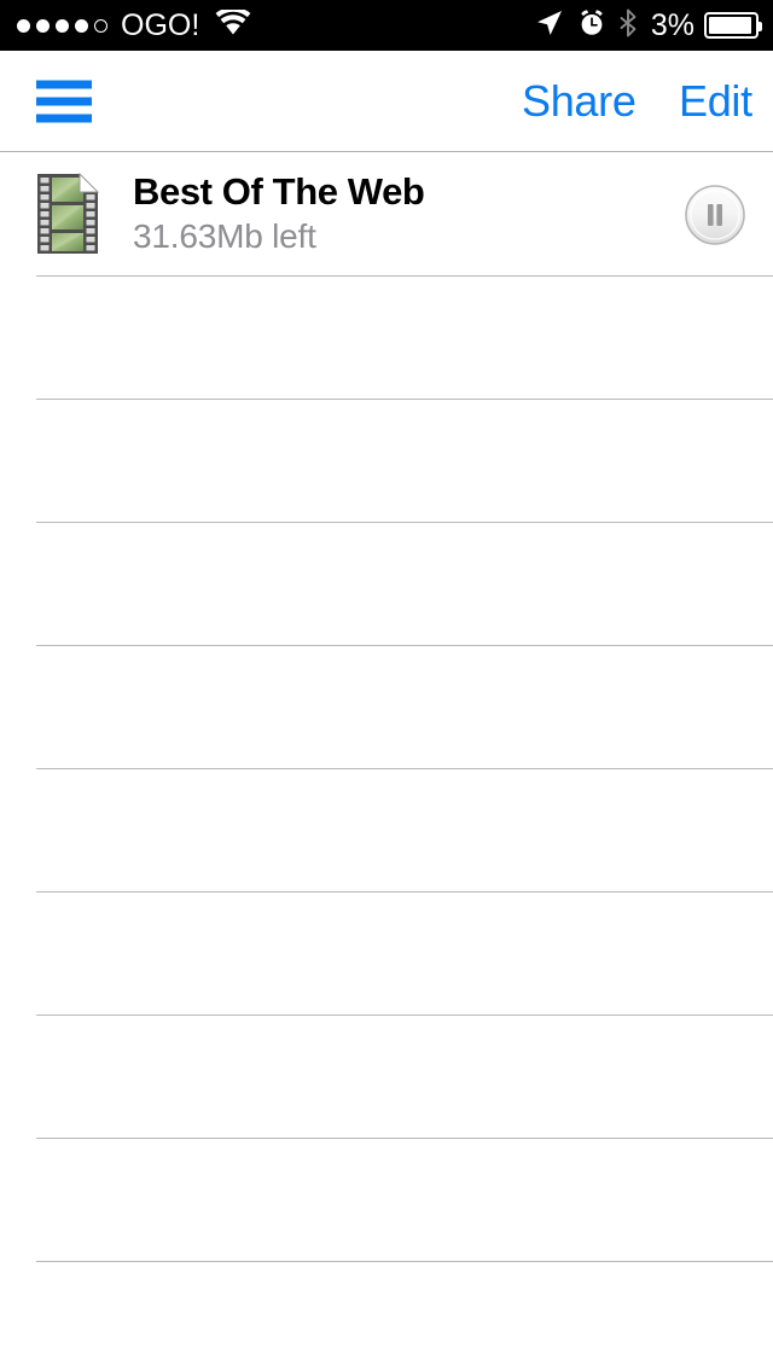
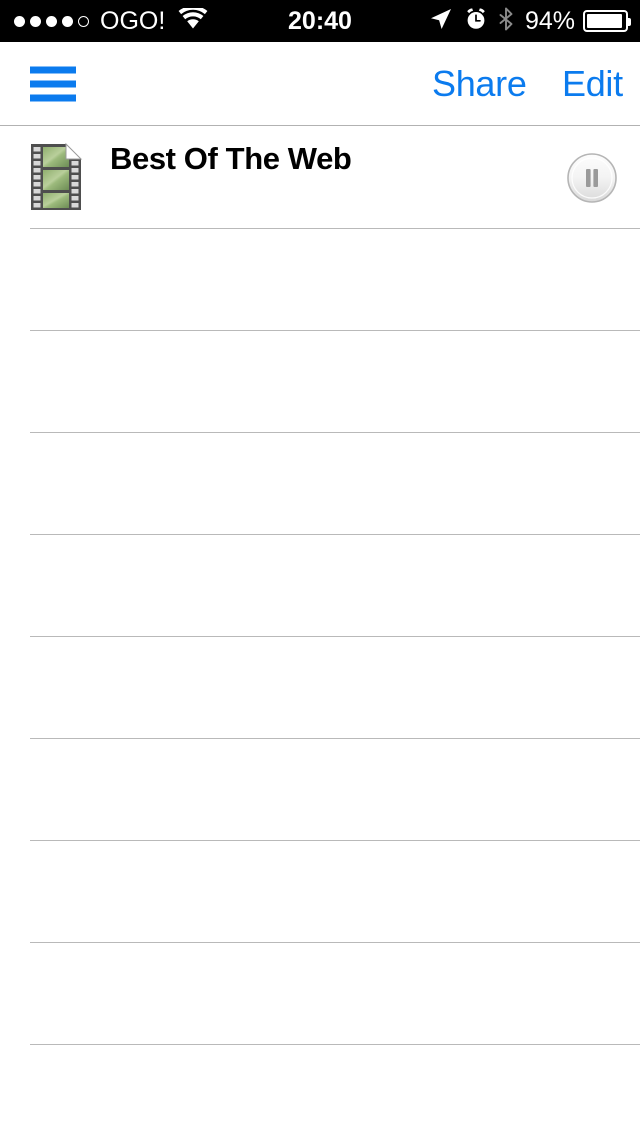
  OGO!
+ 20:40
- 3%
+ 94%
  Share
  Edit
  Best Of The Web
- 31.63Mb left
